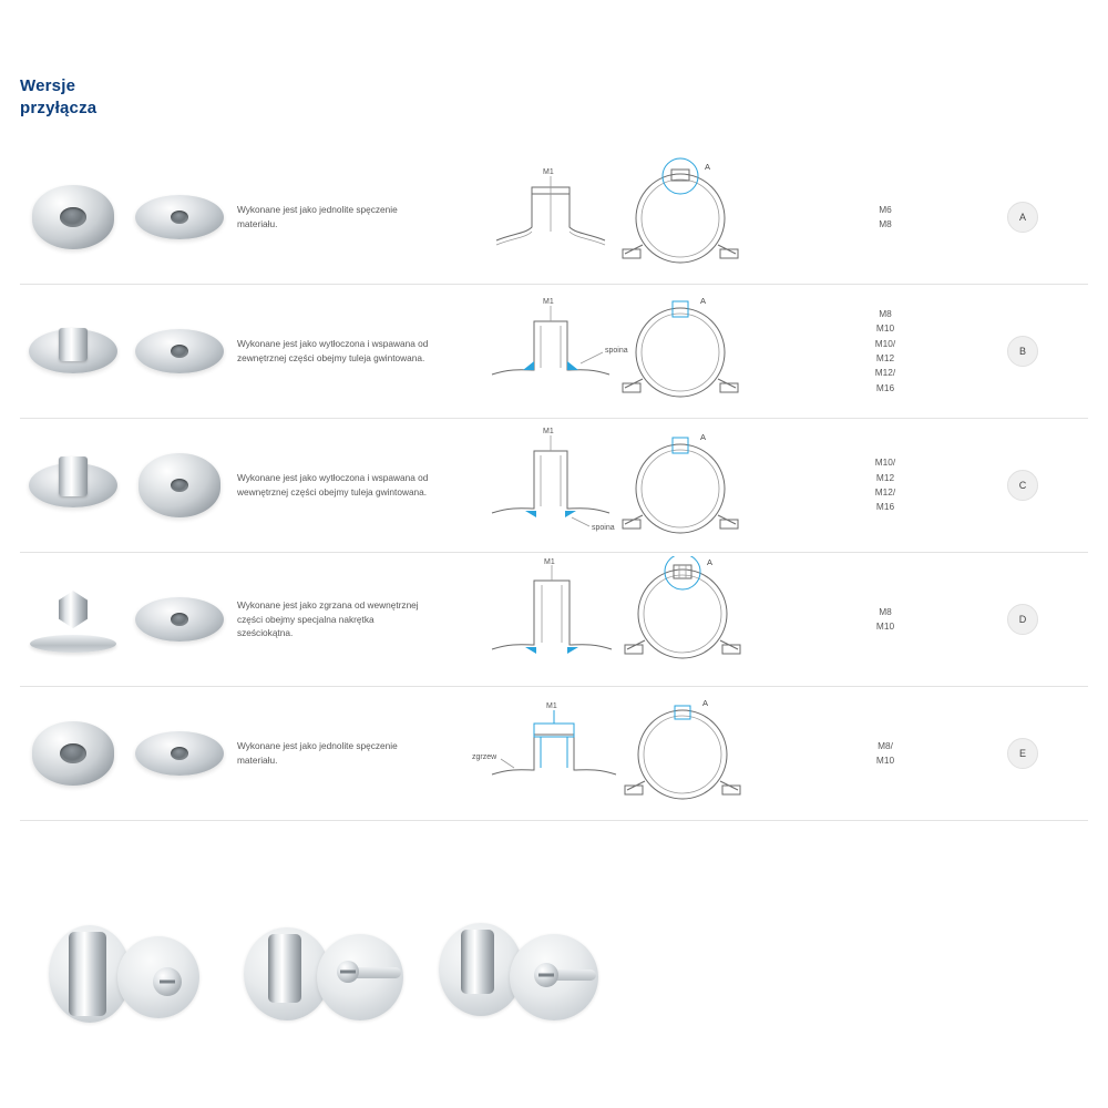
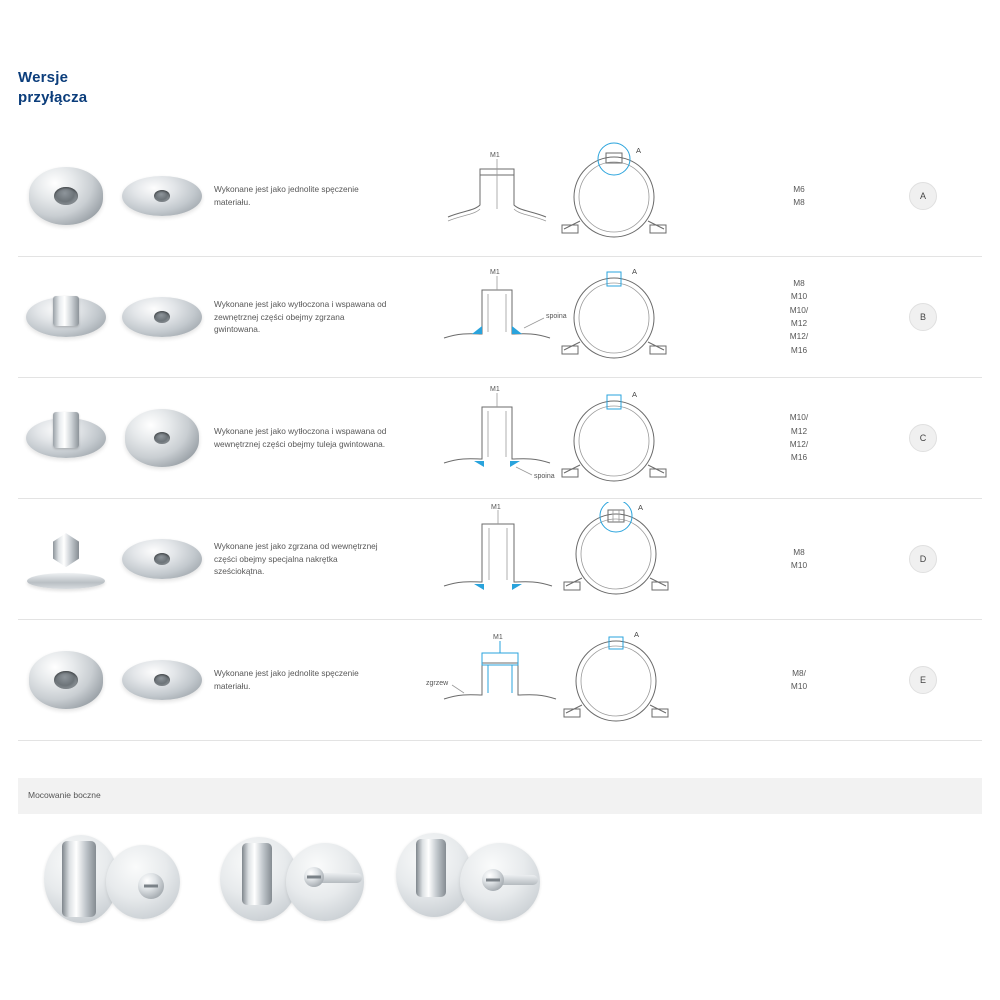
  Wersje
  przyłącza
  	Wykonane jest jako jednolite spęczenie materiału.	A	M6 M8	A
- 	Wykonane jest jako wytłoczona i wspawana od zewnętrznej części obejmy tuleja gwintowana.	A	M8 M10 M10/ M12 M12/ M16	B
+ 	Wykonane jest jako wytłoczona i wspawana od zewnętrznej części obejmy zgrzana gwintowana.	A	M8 M10 M10/ M12 M12/ M16	B
  	Wykonane jest jako wytłoczona i wspawana od wewnętrznej części obejmy tuleja gwintowana.	A	M10/ M12 M12/ M16	C
  	Wykonane jest jako zgrzana od wewnętrznej części obejmy specjalna nakrętka sześciokątna.	A	M8 M10	D
  	Wykonane jest jako jednolite spęczenie materiału.	A	M8/ M10	E
+ Mocowanie boczne
